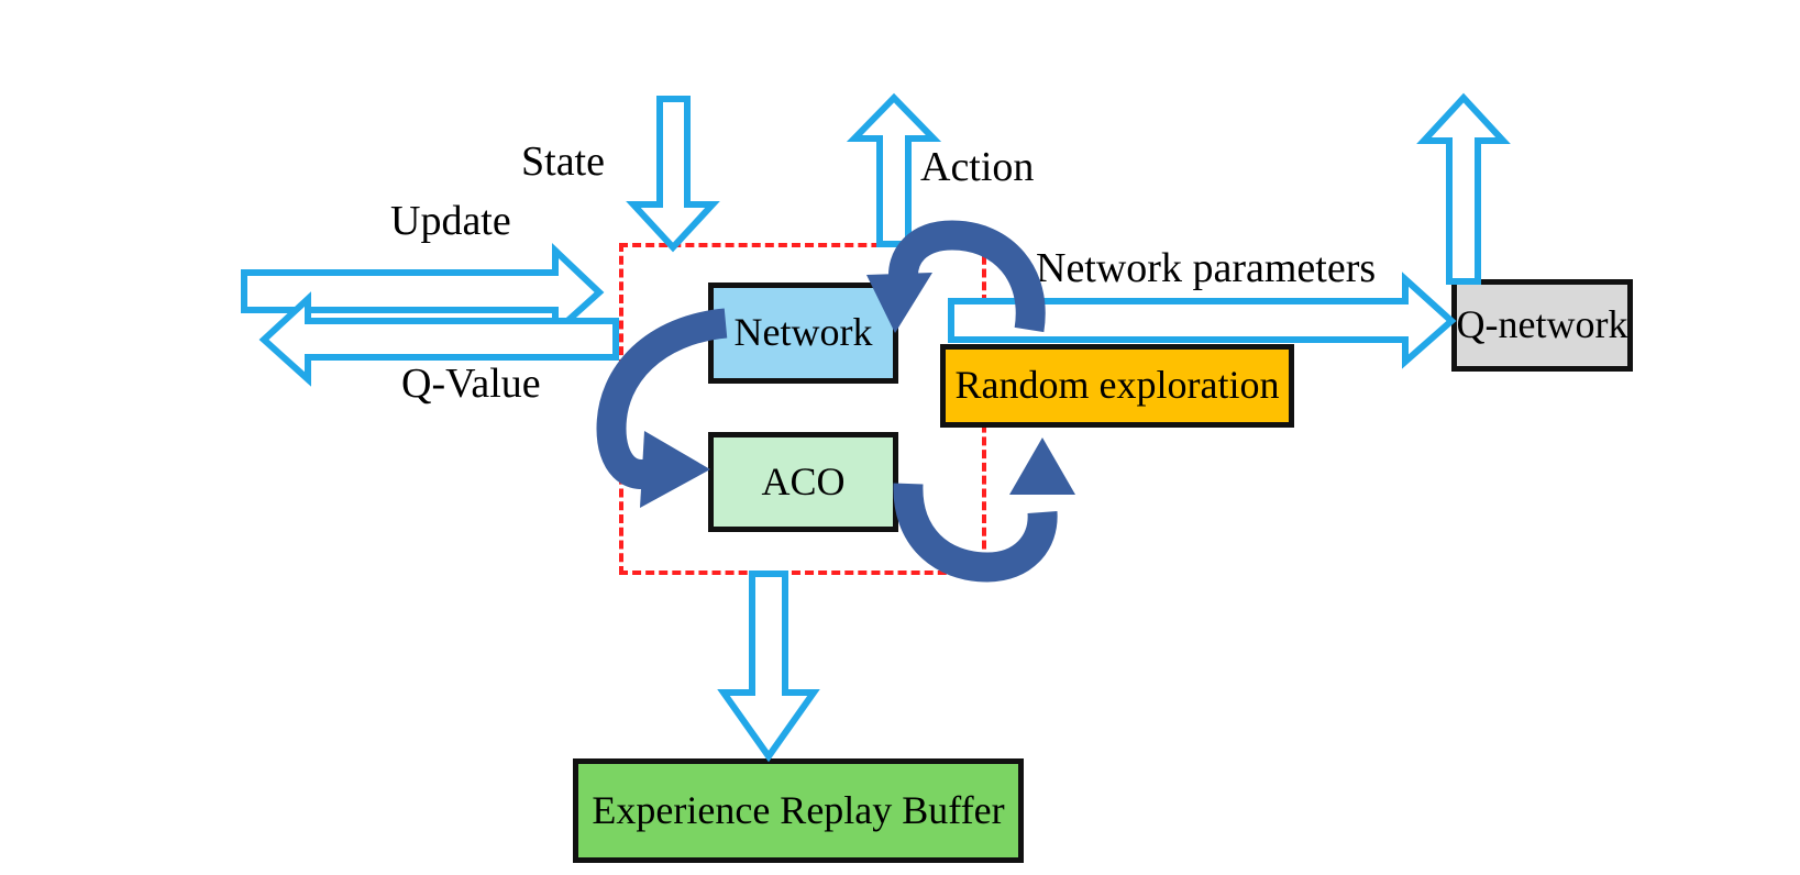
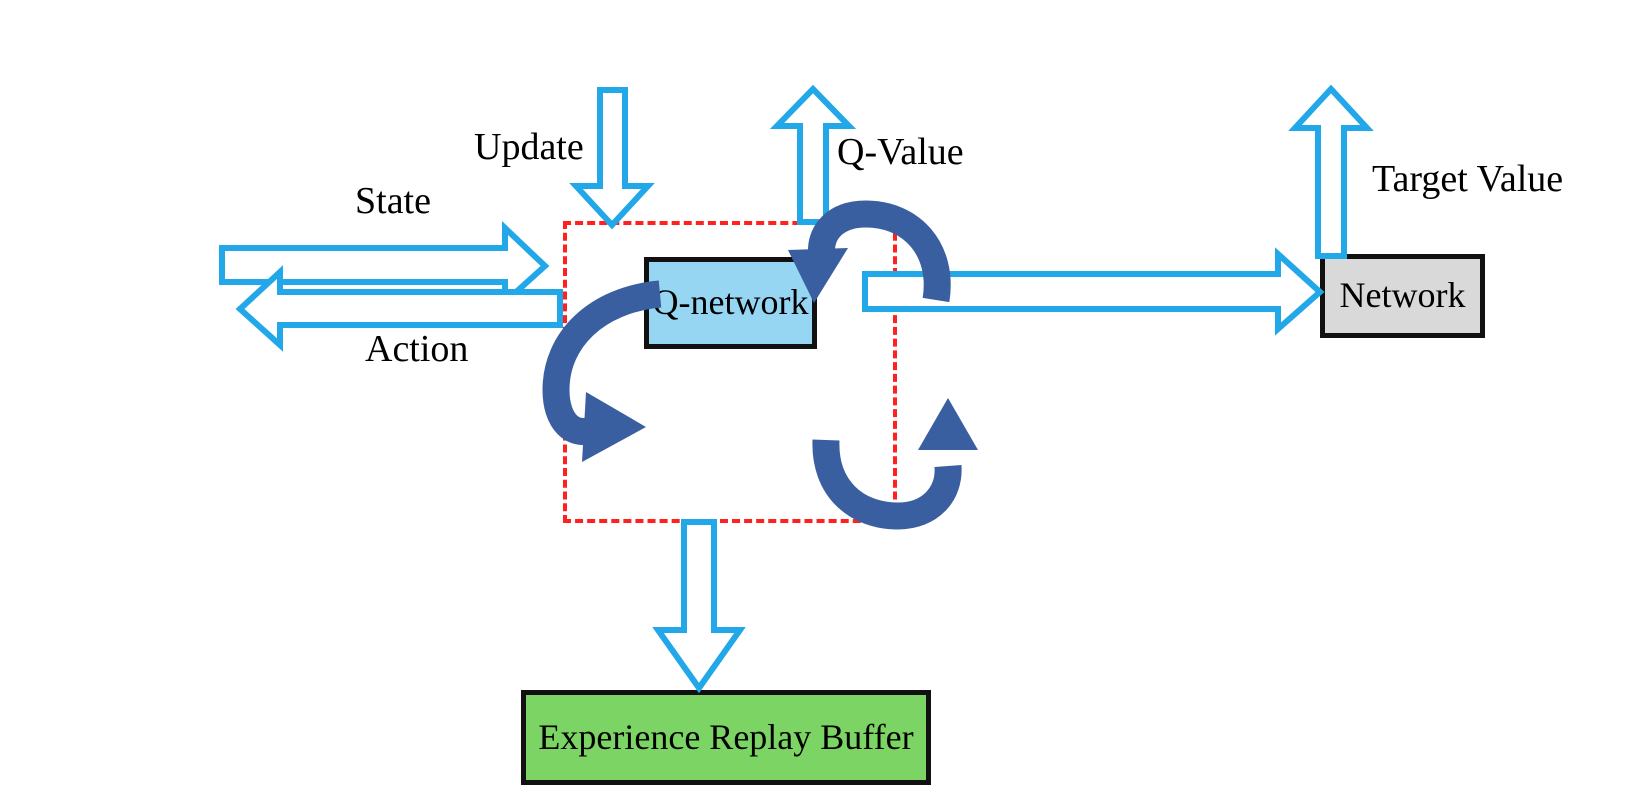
- Network
+ Q-network
- ACO
- Random exploration
- Q-network
+ Network
  Experience Replay Buffer
- State
+ Update
- Action
+ Q-Value
+ Target Value
- Update
+ State
- Q-Value
+ Action
- Network parameters
